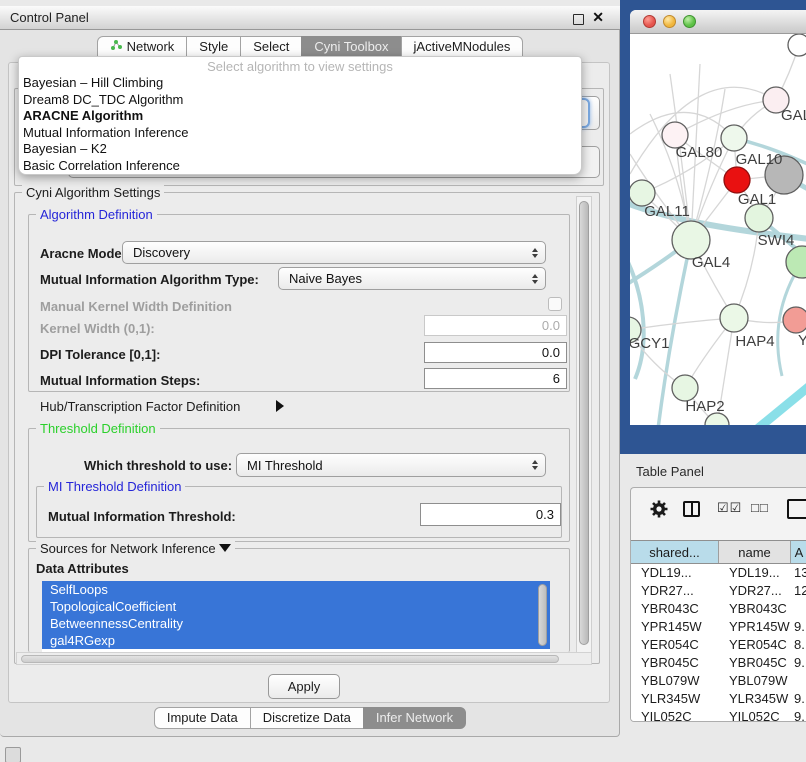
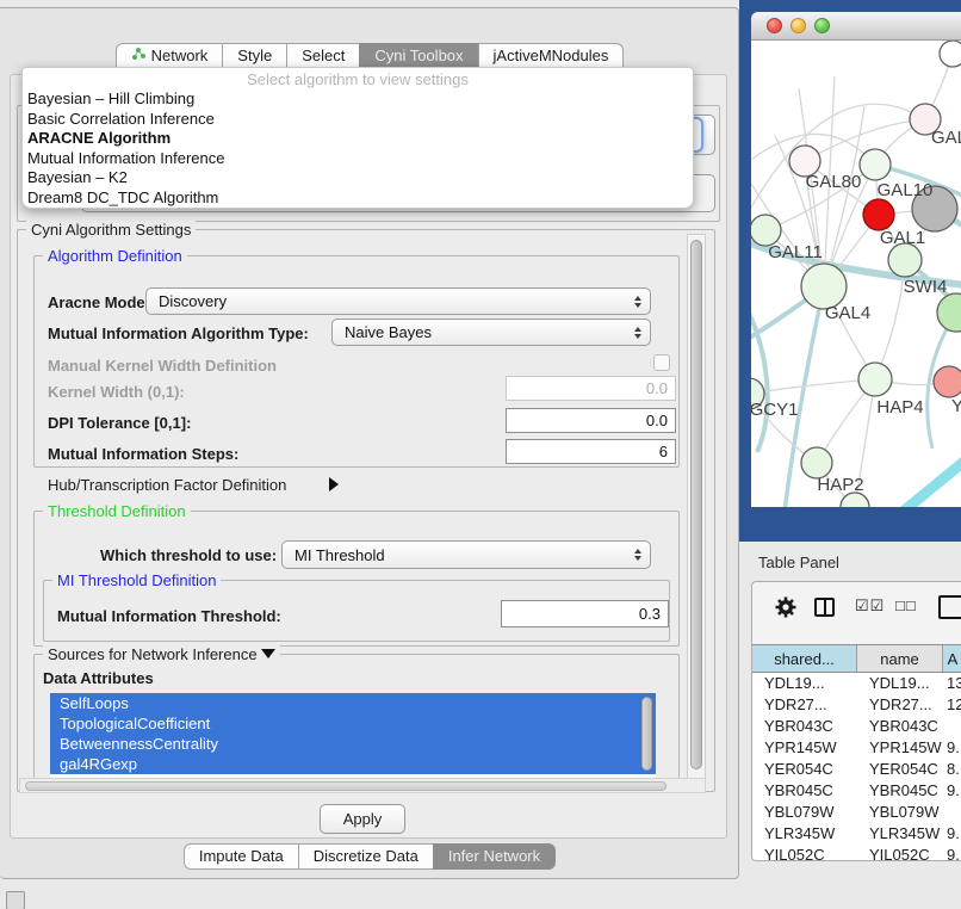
- Control Panel
- ✕
  Network
  Style
  Select
  Cyni Toolbox
  jActiveMNodules
  Select algorithm to view settings
  Bayesian – Hill Climbing
- Dream8 DC_TDC Algorithm
+ Basic Correlation Inference
  ARACNE Algorithm
  Mutual Information Inference
  Bayesian – K2
- Basic Correlation Inference
+ Dream8 DC_TDC Algorithm
  Cyni Algorithm Settings
  Algorithm Definition
  Aracne Mode
  Discovery
  Mutual Information Algorithm Type:
  Naive Bayes
  Manual Kernel Width Definition
  Kernel Width (0,1):
  0.0
  DPI Tolerance [0,1]:
  0.0
  Mutual Information Steps:
  6
  Hub/Transcription Factor Definition
  Threshold Definition
  Which threshold to use:
  MI Threshold
  MI Threshold Definition
  Mutual Information Threshold:
  0.3
  Sources for Network Inference
  Data Attributes
  SelfLoops
  TopologicalCoefficient
  BetweennessCentrality
  gal4RGexp
  Apply
  Impute Data
  Discretize Data
  Infer Network
  GAL80
  GAL10
  GAL1
  GAL11
  SWI4
  GAL4
  GCY1
  HAP4
  HAP2
  Y
  Table Panel
  ☑☑
  □□
  shared...
  name
  A
  YDL19...
  YDL19...
  13
  YDR27...
  YDR27...
  12
  YBR043C
  YBR043C
  YPR145W
  YPR145W
  9.
  YER054C
  YER054C
  8.
  YBR045C
  YBR045C
  9.
  YBL079W
  YBL079W
  YLR345W
  YLR345W
  9.
  YIL052C
  YIL052C
  9.
